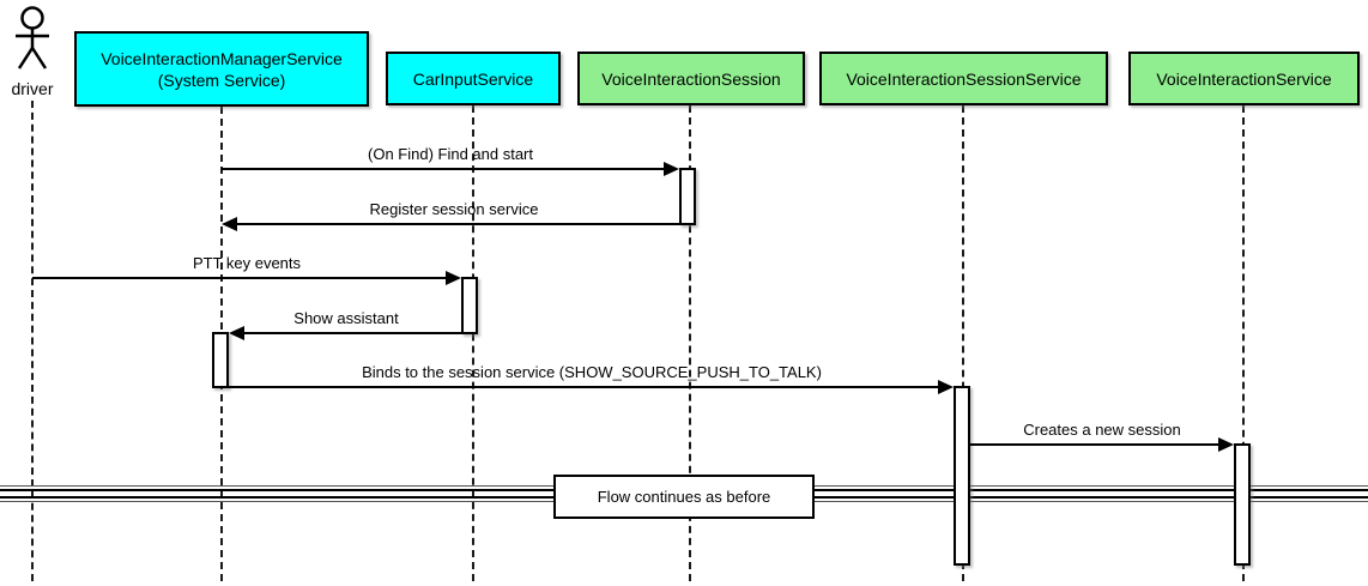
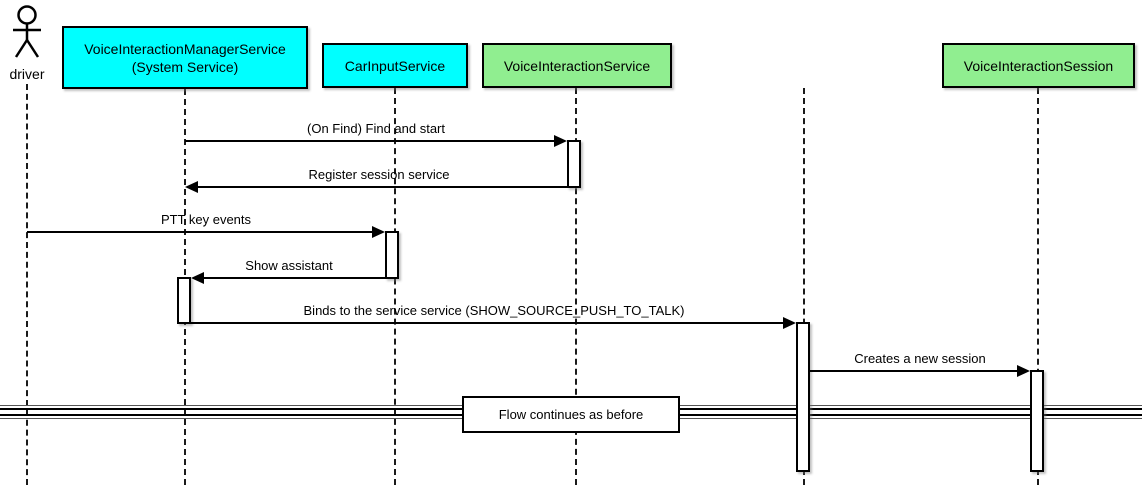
  driver
  VoiceInteractionManagerService
  (System Service)
  CarInputService
- VoiceInteractionSession
+ VoiceInteractionService
- VoiceInteractionSessionService
- VoiceInteractionService
+ VoiceInteractionSession
  (On Find) Find and start
  Register session service
  PTT key events
  Show assistant
- Binds to the session service (SHOW_SOURCE_PUSH_TO_TALK)
+ Binds to the service service (SHOW_SOURCE_PUSH_TO_TALK)
  Creates a new session
  Flow continues as before
